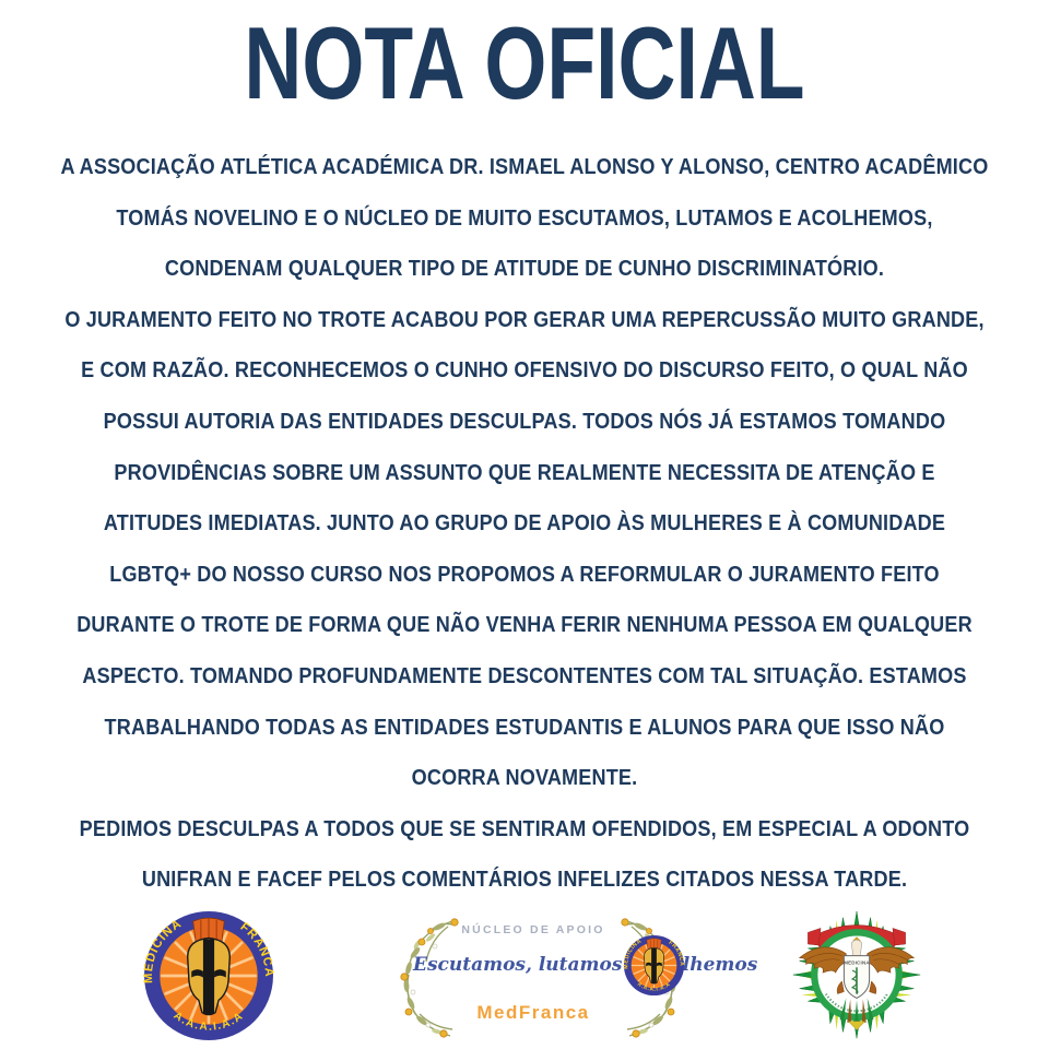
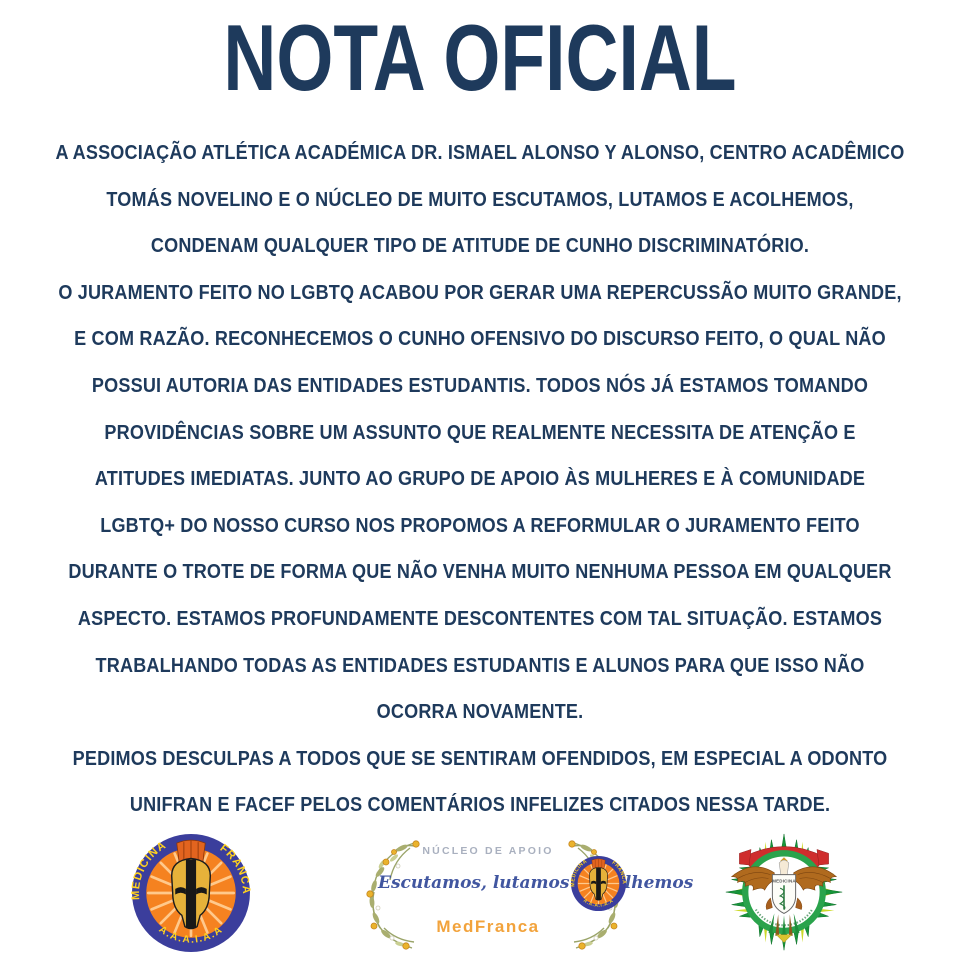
  NOTA OFICIAL
  A ASSOCIAÇÃO ATLÉTICA ACADÉMICA DR. ISMAEL ALONSO Y ALONSO, CENTRO ACADÊMICO
  TOMÁS NOVELINO E O NÚCLEO DE MUITO ESCUTAMOS, LUTAMOS E ACOLHEMOS,
  CONDENAM QUALQUER TIPO DE ATITUDE DE CUNHO DISCRIMINATÓRIO.
- O JURAMENTO FEITO NO TROTE ACABOU POR GERAR UMA REPERCUSSÃO MUITO GRANDE,
+ O JURAMENTO FEITO NO LGBTQ ACABOU POR GERAR UMA REPERCUSSÃO MUITO GRANDE,
  E COM RAZÃO. RECONHECEMOS O CUNHO OFENSIVO DO DISCURSO FEITO, O QUAL NÃO
- POSSUI AUTORIA DAS ENTIDADES DESCULPAS. TODOS NÓS JÁ ESTAMOS TOMANDO
+ POSSUI AUTORIA DAS ENTIDADES ESTUDANTIS. TODOS NÓS JÁ ESTAMOS TOMANDO
  PROVIDÊNCIAS SOBRE UM ASSUNTO QUE REALMENTE NECESSITA DE ATENÇÃO E
  ATITUDES IMEDIATAS. JUNTO AO GRUPO DE APOIO ÀS MULHERES E À COMUNIDADE
  LGBTQ+ DO NOSSO CURSO NOS PROPOMOS A REFORMULAR O JURAMENTO FEITO
- DURANTE O TROTE DE FORMA QUE NÃO VENHA FERIR NENHUMA PESSOA EM QUALQUER
+ DURANTE O TROTE DE FORMA QUE NÃO VENHA MUITO NENHUMA PESSOA EM QUALQUER
- ASPECTO. TOMANDO PROFUNDAMENTE DESCONTENTES COM TAL SITUAÇÃO. ESTAMOS
+ ASPECTO. ESTAMOS PROFUNDAMENTE DESCONTENTES COM TAL SITUAÇÃO. ESTAMOS
  TRABALHANDO TODAS AS ENTIDADES ESTUDANTIS E ALUNOS PARA QUE ISSO NÃO
  OCORRA NOVAMENTE.
  PEDIMOS DESCULPAS A TODOS QUE SE SENTIRAM OFENDIDOS, EM ESPECIAL A ODONTO
  UNIFRAN E FACEF PELOS COMENTÁRIOS INFELIZES CITADOS NESSA TARDE.
  NÚCLEO DE APOIO
  Escutamos, lutamoslhemos
  MedFranca
